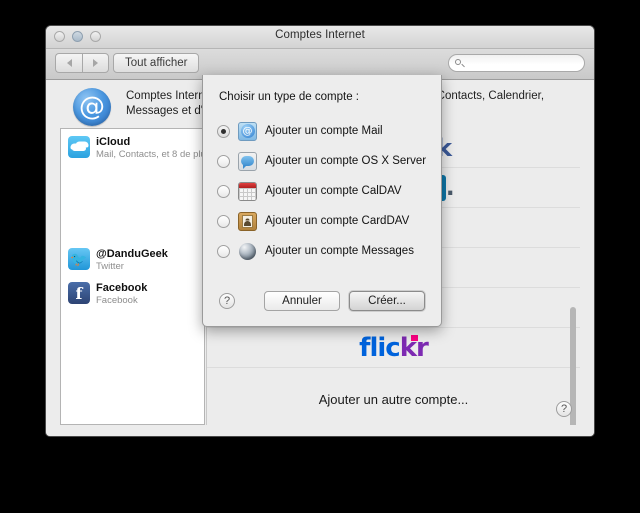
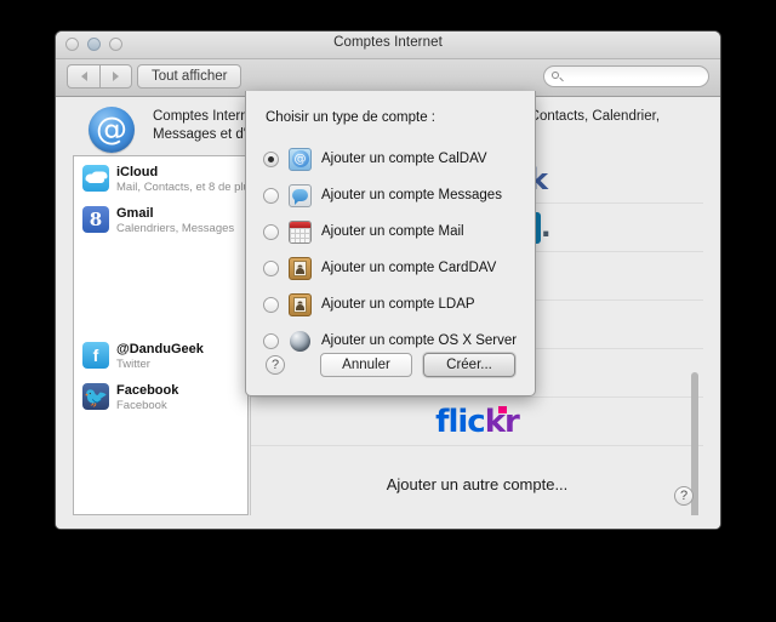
  Comptes Internet
  Tout afficher
  @
  iCloud
  Mail, Contacts, et 8 de pl
+ 8
+ Gmail
+ Calendriers, Messages
- 🐦
+ f
  @DanduGeek
  Twitter
- f
+ 🐦
  Facebook
  Facebook
  flickr
  Ajouter un autre compte...
  ?
  Choisir un type de compte :
  @
- Ajouter un compte Mail
+ Ajouter un compte CalDAV
- Ajouter un compte OS X Server
+ Ajouter un compte Messages
- Ajouter un compte CalDAV
+ Ajouter un compte Mail
  Ajouter un compte CardDAV
+ Ajouter un compte LDAP
- Ajouter un compte Messages
+ Ajouter un compte OS X Server
  ?
  Annuler
  Créer...
